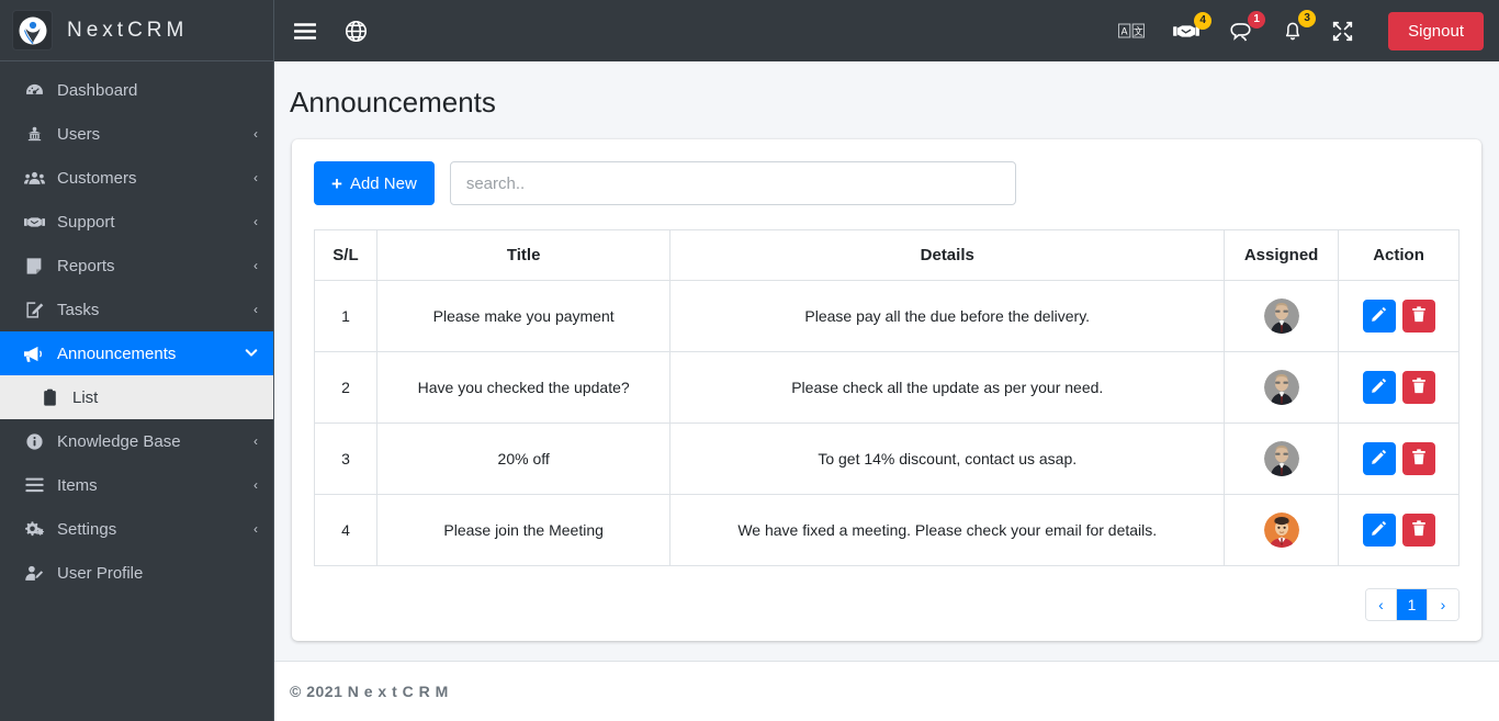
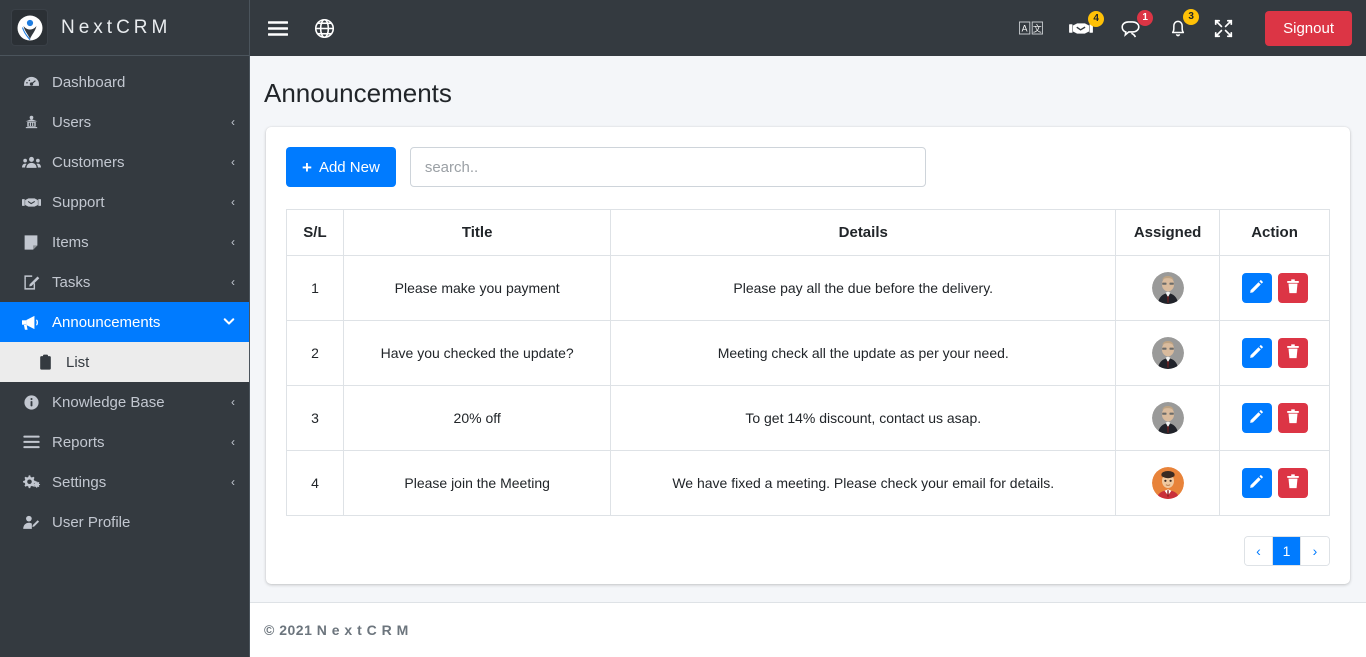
  NextCRM
  Dashboard
  Users
  ‹
  Customers
  ‹
  Support
  ‹
- Reports
+ Items
  ‹
  Tasks
  ‹
  Announcements
  List
  Knowledge Base
  ‹
- Items
+ Reports
  ‹
  Settings
  ‹
  User Profile
  A
  文
  4
  1
  3
  Signout
  Announcements
  +
  Add New
  search..
  S/L	Title	Details	Assigned	Action
  1	Please make you payment	Please pay all the due before the delivery.
- 2	Have you checked the update?	Please check all the update as per your need.
+ 2	Have you checked the update?	Meeting check all the update as per your need.
  3	20% off	To get 14% discount, contact us asap.
  4	Please join the Meeting	We have fixed a meeting. Please check your email for details.
  ‹
  1
  ›
  © 2021 N e x t C R M
